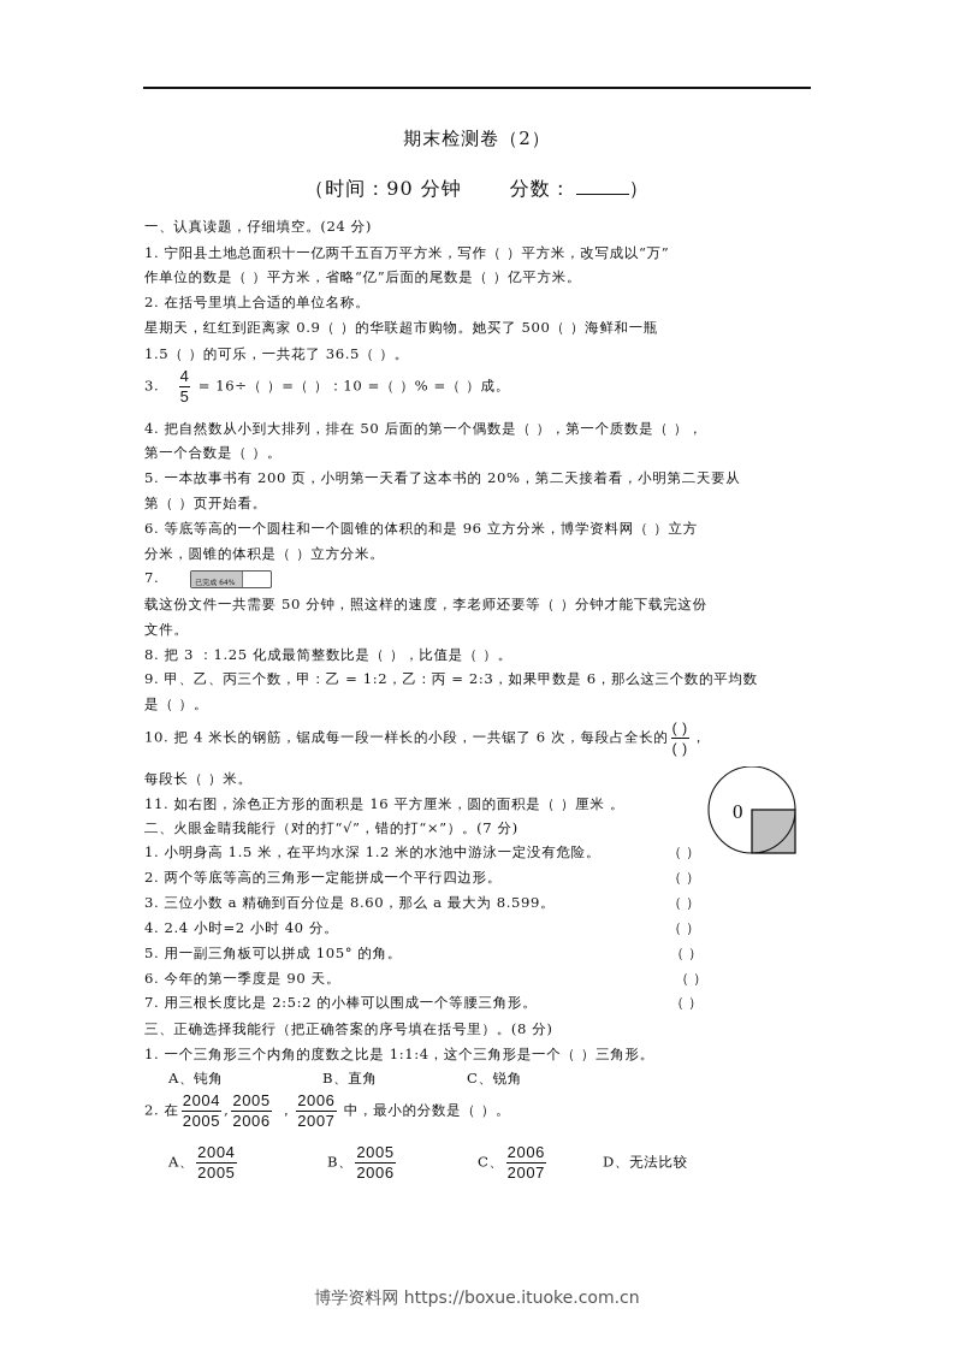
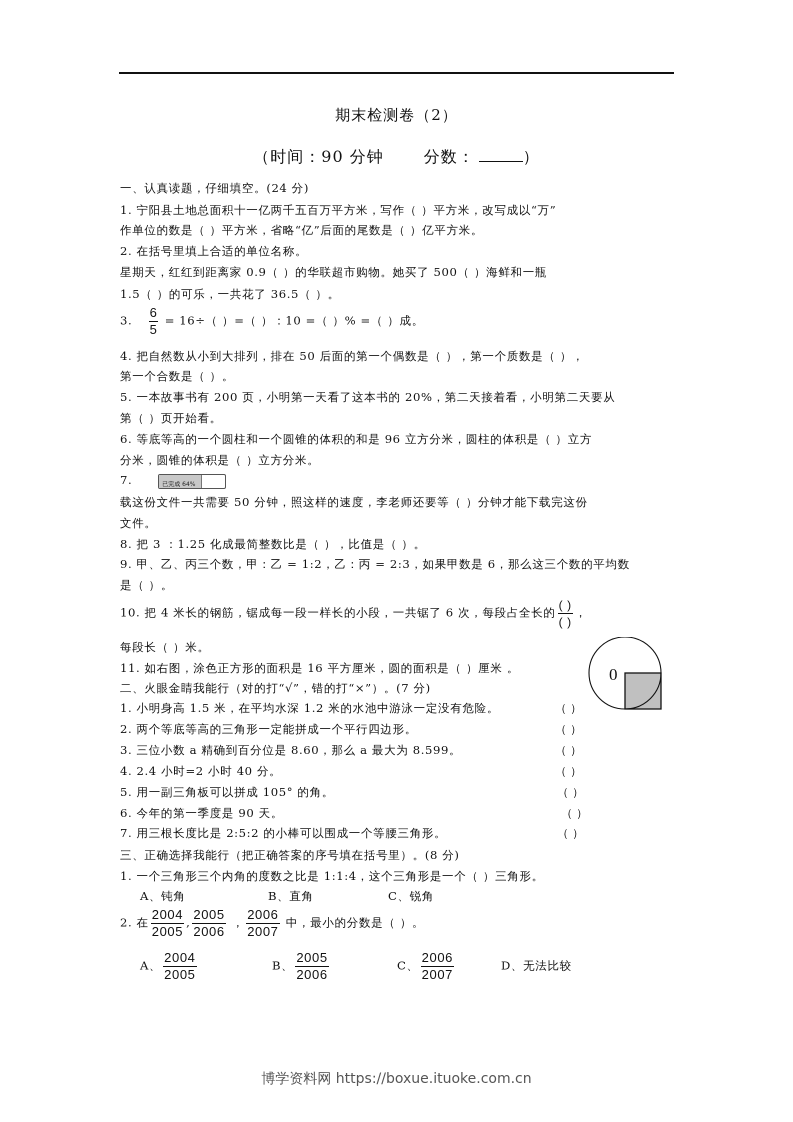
  期末检测卷（2）
  （时间：90 分钟 分数： ）
  一、认真读题，仔细填空。(24 分)
  1. 宁阳县土地总面积十一亿两千五百万平方米，写作（ ）平方米，改写成以“万”
  作单位的数是（ ）平方米，省略“亿”后面的尾数是（ ）亿平方米。
  2. 在括号里填上合适的单位名称。
  星期天，红红到距离家 0.9（ ）的华联超市购物。她买了 500（ ）海鲜和一瓶
  1.5（ ）的可乐，一共花了 36.5（ ）。
  3.
- 4
+ 6
  5
  = 16÷（ ）=（ ）：10 =（ ）% =（ ）成。
  4. 把自然数从小到大排列，排在 50 后面的第一个偶数是（ ），第一个质数是（ ），
  第一个合数是（ ）。
  5. 一本故事书有 200 页，小明第一天看了这本书的 20%，第二天接着看，小明第二天要从
  第（ ）页开始看。
- 6. 等底等高的一个圆柱和一个圆锥的体积的和是 96 立方分米，博学资料网（ ）立方
+ 6. 等底等高的一个圆柱和一个圆锥的体积的和是 96 立方分米，圆柱的体积是（ ）立方
  分米，圆锥的体积是（ ）立方分米。
  7.
  载这份文件一共需要 50 分钟，照这样的速度，李老师还要等（ ）分钟才能下载完这份
  文件。
  8. 把 3 ：1.25 化成最简整数比是（ ），比值是（ ）。
  9. 甲、乙、丙三个数，甲：乙 = 1:2，乙：丙 = 2:3，如果甲数是 6，那么这三个数的平均数
  是（ ）。
  10. 把 4 米长的钢筋，锯成每一段一样长的小段，一共锯了 6 次，每段占全长的
  ( )
  ( )
  ，
  每段长（ ）米。
  11. 如右图，涂色正方形的面积是 16 平方厘米，圆的面积是（ ）厘米 。
  0
  二、火眼金睛我能行（对的打“√”，错的打“×”）。(7 分)
  1. 小明身高 1.5 米，在平均水深 1.2 米的水池中游泳一定没有危险。
  （ ）
  2. 两个等底等高的三角形一定能拼成一个平行四边形。
  （ ）
  3. 三位小数 a 精确到百分位是 8.60，那么 a 最大为 8.599。
  （ ）
  4. 2.4 小时=2 小时 40 分。
  （ ）
  5. 用一副三角板可以拼成 105° 的角。
  （ ）
  6. 今年的第一季度是 90 天。
  （ ）
  7. 用三根长度比是 2:5:2 的小棒可以围成一个等腰三角形。
  （ ）
  三、正确选择我能行（把正确答案的序号填在括号里）。(8 分)
  1. 一个三角形三个内角的度数之比是 1:1:4，这个三角形是一个（ ）三角形。
  A、钝角 B、直角 C、锐角
  2. 在
  2004
  2005
  ,
  2005
  2006
  ，
  2006
  2007
  中，最小的分数是（ ）。
  A、
  2004
  2005
  B、
  2005
  2006
  C、
  2006
  2007
  D、无法比较
  博学资料网 https://boxue.ituoke.com.cn
